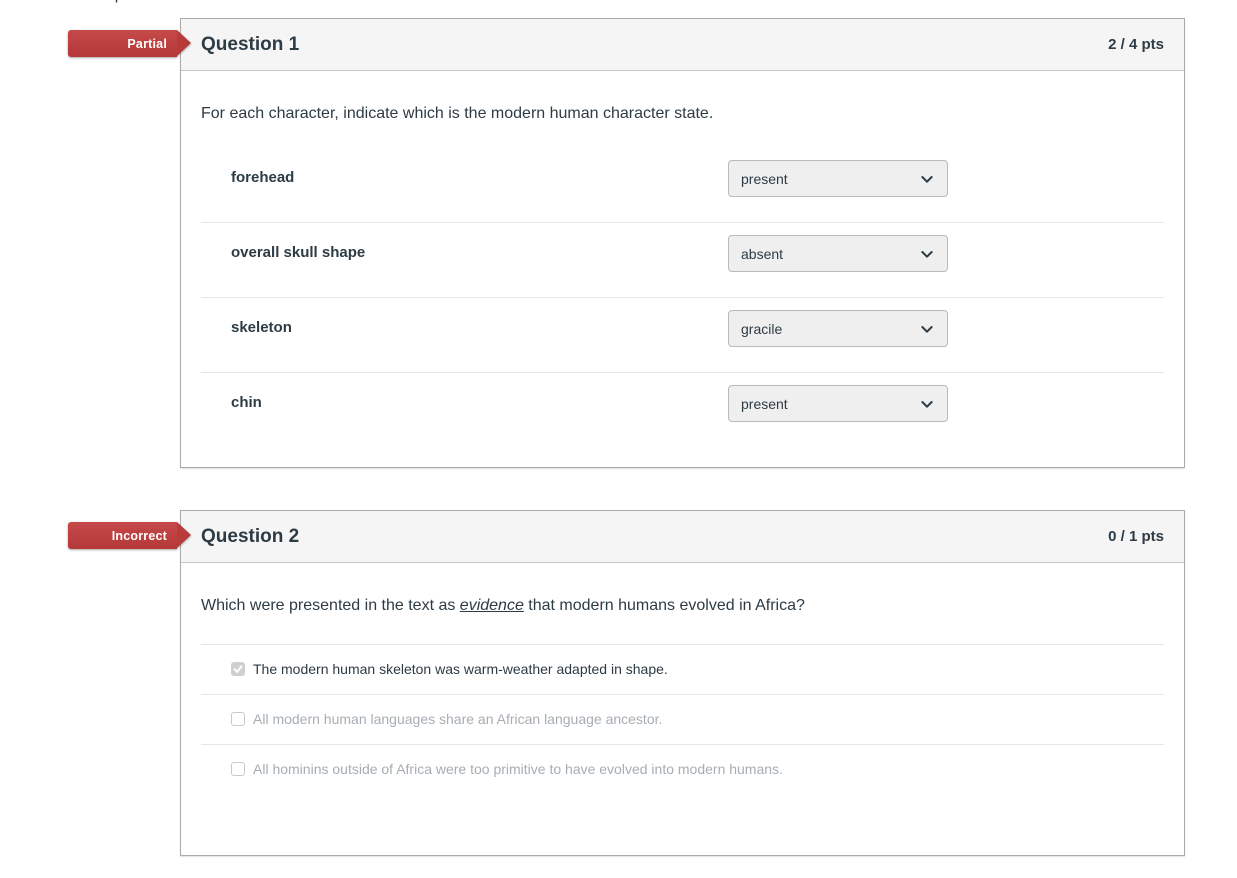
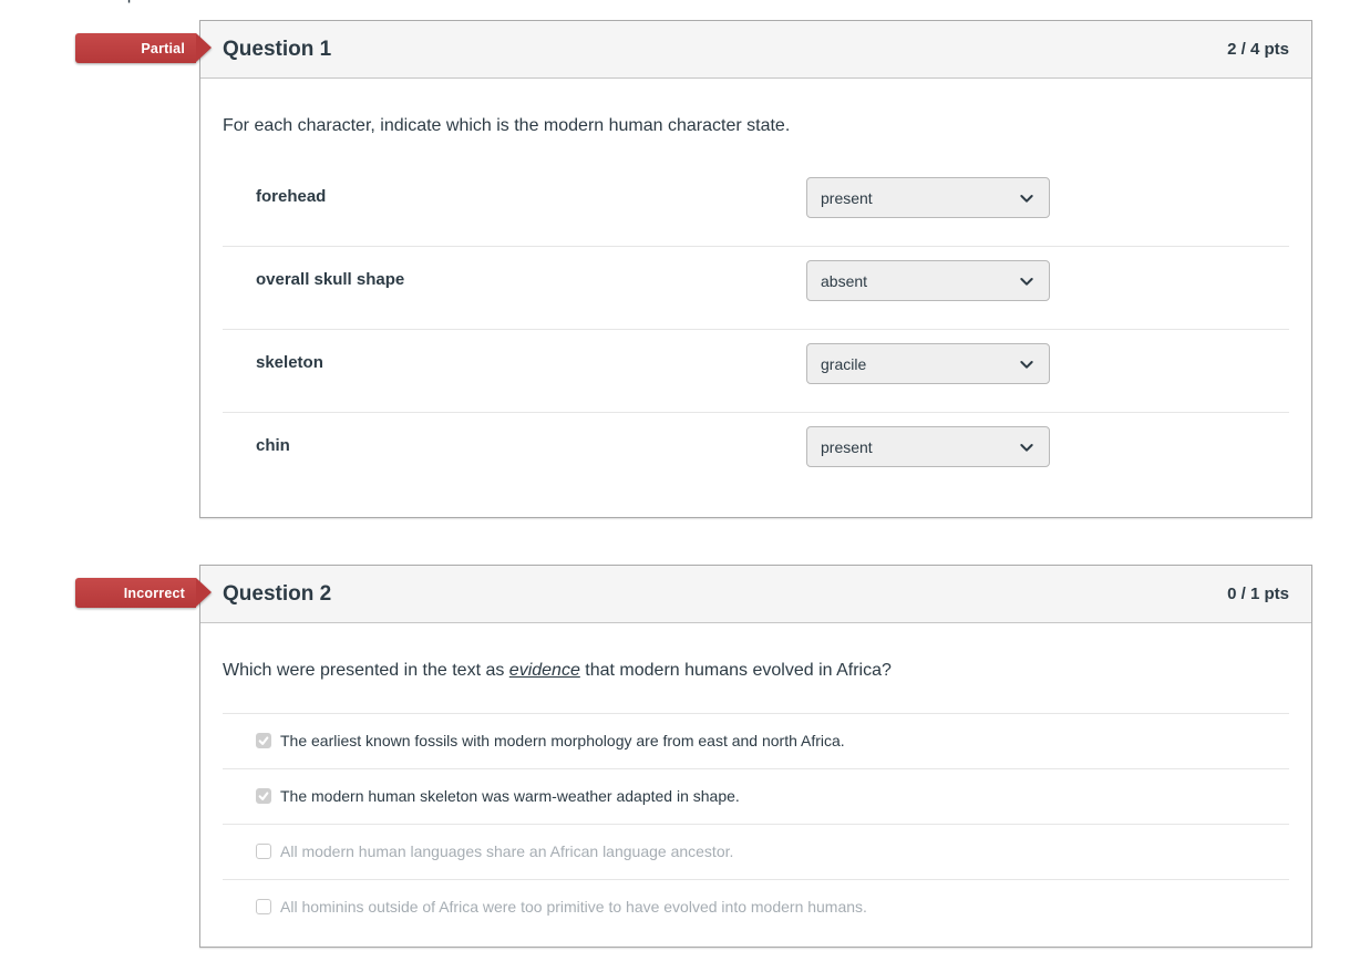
  Partial
  Question 1
  2 / 4 pts
  For each character, indicate which is the modern human character state.
  forehead
  present
  overall skull shape
  absent
  skeleton
  gracile
  chin
  present
  Incorrect
  Question 2
  0 / 1 pts
  Which were presented in the text as evidence that modern humans evolved in Africa?
+ The earliest known fossils with modern morphology are from east and north Africa.
  The modern human skeleton was warm-weather adapted in shape.
  All modern human languages share an African language ancestor.
  All hominins outside of Africa were too primitive to have evolved into modern humans.
